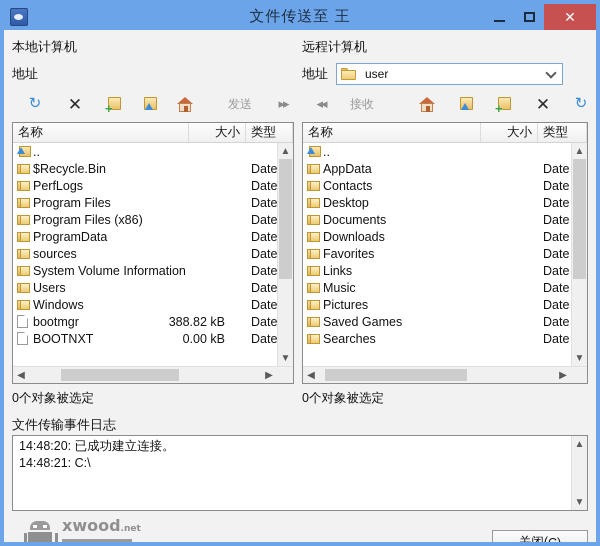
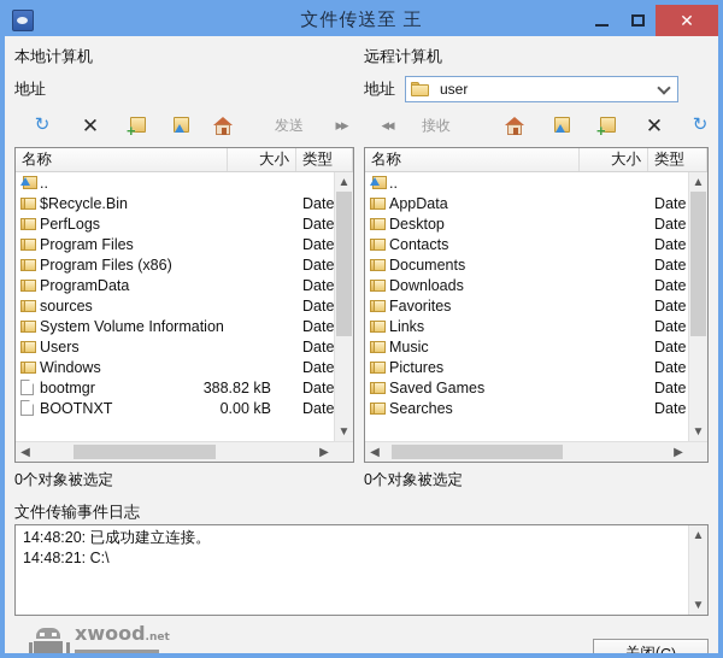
  文件传送至 王
  ✕
  本地计算机
  远程计算机
  地址
  地址
  user
  ↻
  ✕
  发送
  ▸▸
  ◂◂
  接收
  ✕
  ↻
  名称
  大小
  类型
  ..
  $Recycle.Bin
  Date
  PerfLogs
  Date
  Program Files
  Date
  Program Files (x86)
  Date
  ProgramData
  Date
  sources
  Date
  System Volume Information
  Date
  Users
  Date
  Windows
  Date
  bootmgr
  388.82 kB
  Date
  BOOTNXT
  0.00 kB
  Date
  ▲
  ▼
  ◀
  ▶
  0个对象被选定
  名称
  大小
  类型
  ..
  AppData
  Date
- Contacts
+ Desktop
  Date
- Desktop
+ Contacts
  Date
  Documents
  Date
  Downloads
  Date
  Favorites
  Date
  Links
  Date
  Music
  Date
  Pictures
  Date
  Saved Games
  Date
  Searches
  Date
  ▲
  ▼
  ◀
  ▶
  0个对象被选定
  文件传输事件日志
  14:48:20: 已成功建立连接。
  14:48:21: C:\
  ▲
  ▼
  xwood.net
